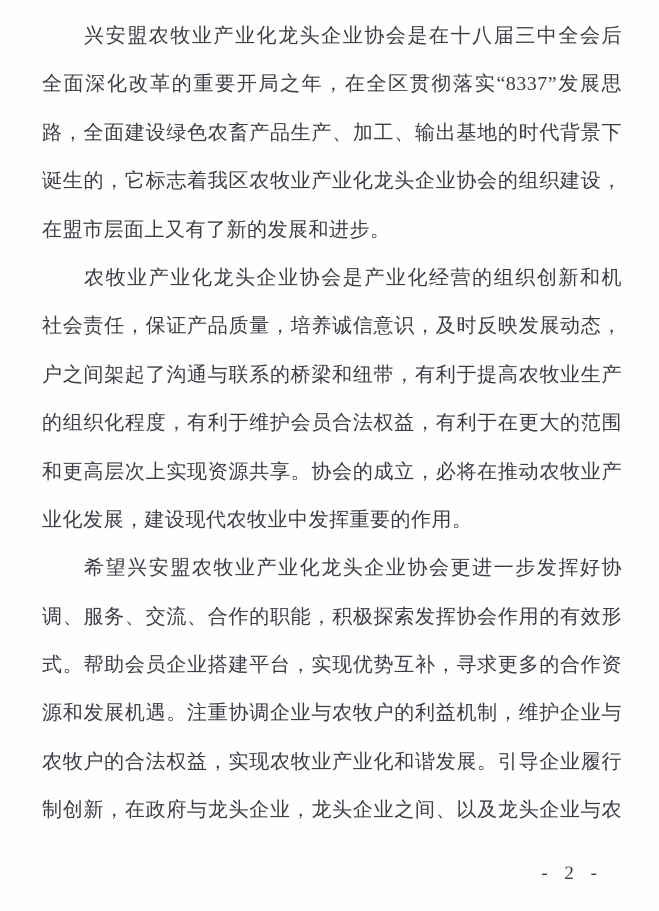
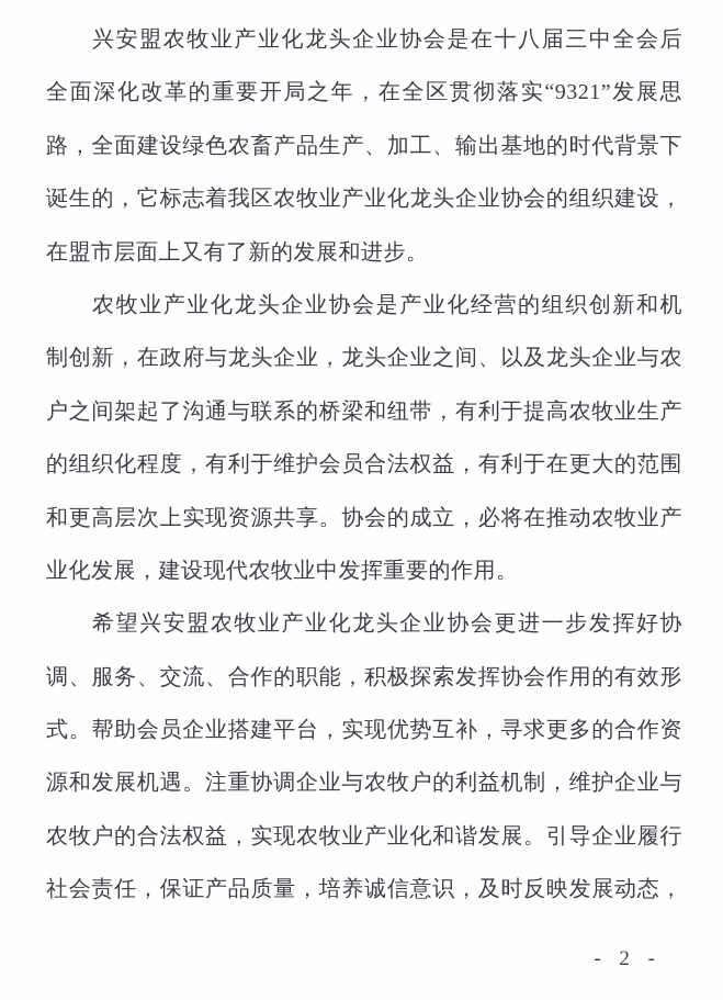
  兴安盟农牧业产业化龙头企业协会是在十八届三中全会后
- 全面深化改革的重要开局之年，在全区贯彻落实“8337”发展思
+ 全面深化改革的重要开局之年，在全区贯彻落实“9321”发展思
  路，全面建设绿色农畜产品生产、加工、输出基地的时代背景下
  诞生的，它标志着我区农牧业产业化龙头企业协会的组织建设，
  在盟市层面上又有了新的发展和进步。
  农牧业产业化龙头企业协会是产业化经营的组织创新和机
- 社会责任，保证产品质量，培养诚信意识，及时反映发展动态，
+ 制创新，在政府与龙头企业，龙头企业之间、以及龙头企业与农
  户之间架起了沟通与联系的桥梁和纽带，有利于提高农牧业生产
  的组织化程度，有利于维护会员合法权益，有利于在更大的范围
  和更高层次上实现资源共享。协会的成立，必将在推动农牧业产
  业化发展，建设现代农牧业中发挥重要的作用。
  希望兴安盟农牧业产业化龙头企业协会更进一步发挥好协
  调、服务、交流、合作的职能，积极探索发挥协会作用的有效形
  式。帮助会员企业搭建平台，实现优势互补，寻求更多的合作资
  源和发展机遇。注重协调企业与农牧户的利益机制，维护企业与
  农牧户的合法权益，实现农牧业产业化和谐发展。引导企业履行
- 制创新，在政府与龙头企业，龙头企业之间、以及龙头企业与农
+ 社会责任，保证产品质量，培养诚信意识，及时反映发展动态，
  - 2 -
